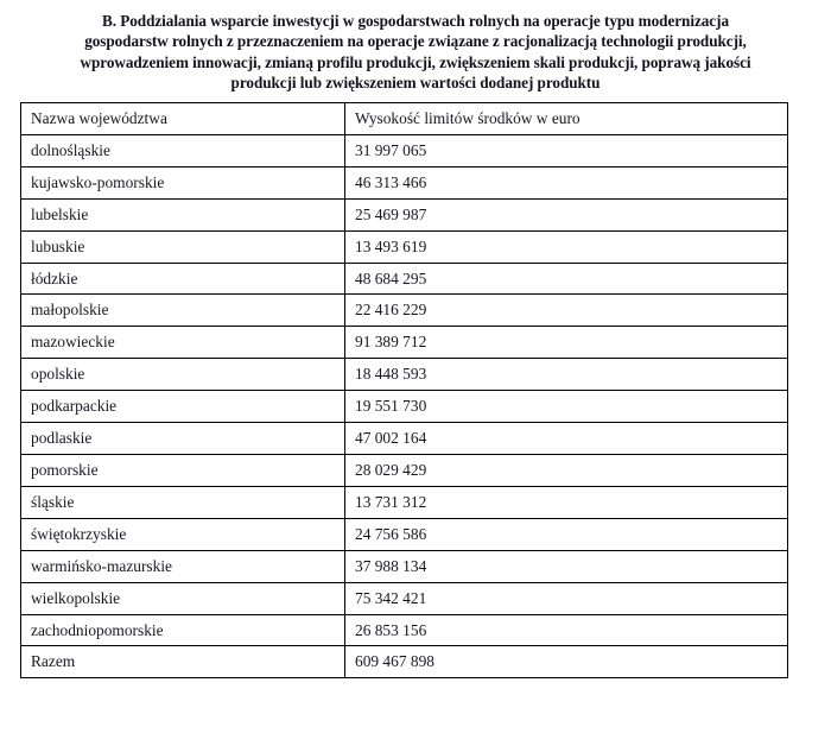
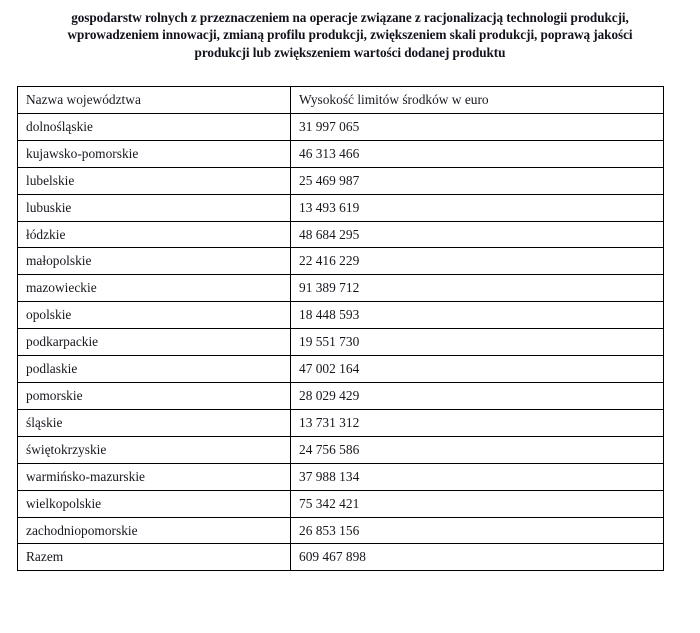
- B. Poddzialania wsparcie inwestycji w gospodarstwach rolnych na operacje typu modernizacja
  gospodarstw rolnych z przeznaczeniem na operacje związane z racjonalizacją technologii produkcji,
  wprowadzeniem innowacji, zmianą profilu produkcji, zwiększeniem skali produkcji, poprawą jakości
  produkcji lub zwiększeniem wartości dodanej produktu
  Nazwa województwa	Wysokość limitów środków w euro
  dolnośląskie	31 997 065
  kujawsko-pomorskie	46 313 466
  lubelskie	25 469 987
  lubuskie	13 493 619
  łódzkie	48 684 295
  małopolskie	22 416 229
  mazowieckie	91 389 712
  opolskie	18 448 593
  podkarpackie	19 551 730
  podlaskie	47 002 164
  pomorskie	28 029 429
  śląskie	13 731 312
  świętokrzyskie	24 756 586
  warmińsko-mazurskie	37 988 134
  wielkopolskie	75 342 421
  zachodniopomorskie	26 853 156
  Razem	609 467 898
